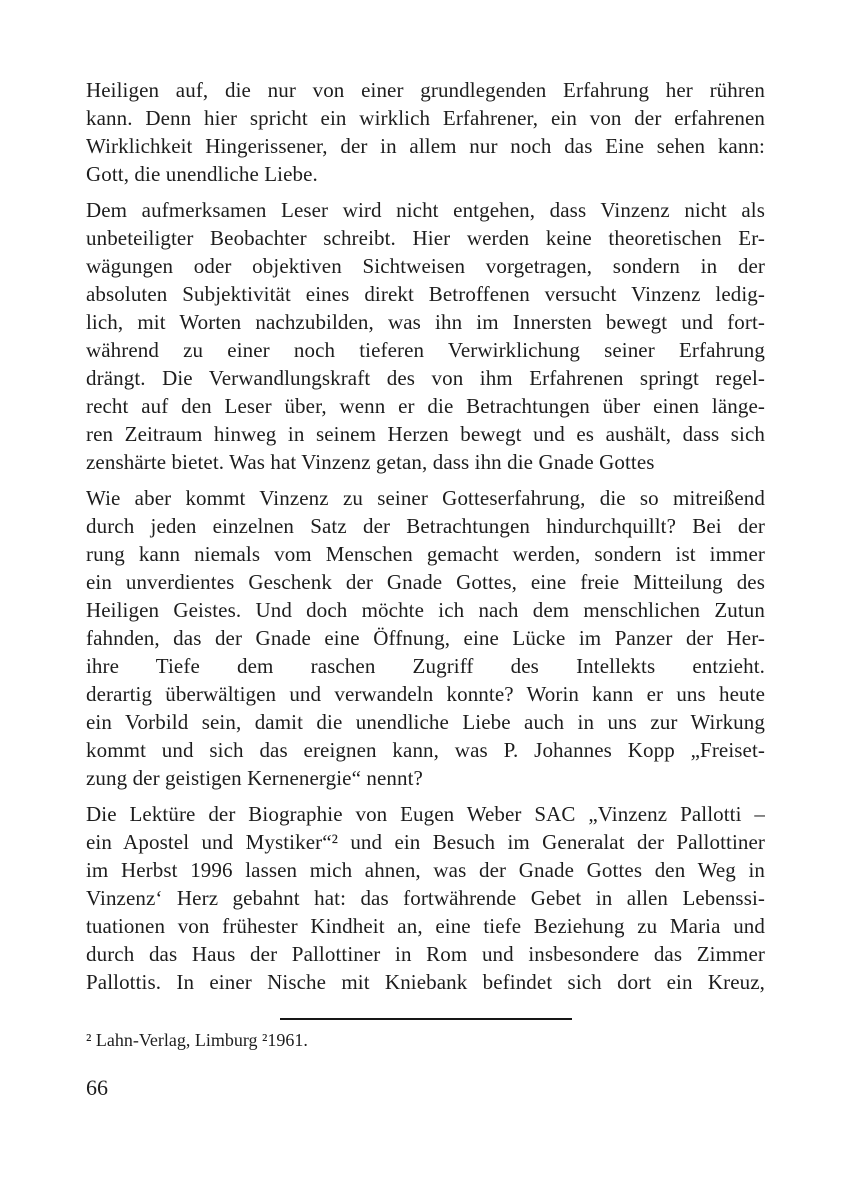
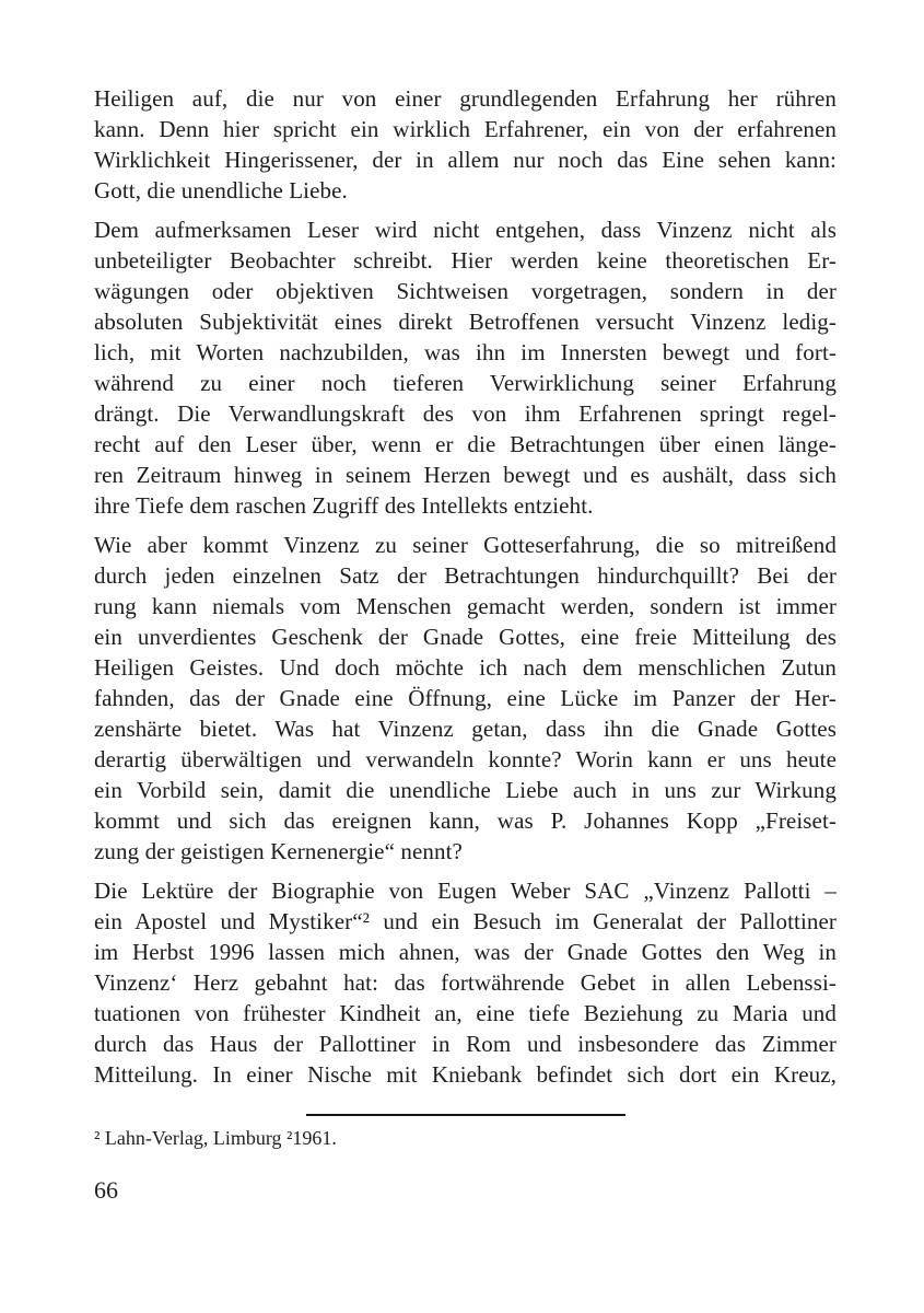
  Heiligen auf, die nur von einer grundlegenden Erfahrung her rühren
  kann. Denn hier spricht ein wirklich Erfahrener, ein von der erfahrenen
  Wirklichkeit Hingerissener, der in allem nur noch das Eine sehen kann:
  Gott, die unendliche Liebe.
  Dem aufmerksamen Leser wird nicht entgehen, dass Vinzenz nicht als
  unbeteiligter Beobachter schreibt. Hier werden keine theoretischen Er-
  wägungen oder objektiven Sichtweisen vorgetragen, sondern in der
  absoluten Subjektivität eines direkt Betroffenen versucht Vinzenz ledig-
  lich, mit Worten nachzubilden, was ihn im Innersten bewegt und fort-
  während zu einer noch tieferen Verwirklichung seiner Erfahrung
  drängt. Die Verwandlungskraft des von ihm Erfahrenen springt regel-
  recht auf den Leser über, wenn er die Betrachtungen über einen länge-
  ren Zeitraum hinweg in seinem Herzen bewegt und es aushält, dass sich
- zenshärte bietet. Was hat Vinzenz getan, dass ihn die Gnade Gottes
+ ihre Tiefe dem raschen Zugriff des Intellekts entzieht.
  Wie aber kommt Vinzenz zu seiner Gotteserfahrung, die so mitreißend
  durch jeden einzelnen Satz der Betrachtungen hindurchquillt? Bei der
  rung kann niemals vom Menschen gemacht werden, sondern ist immer
  ein unverdientes Geschenk der Gnade Gottes, eine freie Mitteilung des
  Heiligen Geistes. Und doch möchte ich nach dem menschlichen Zutun
  fahnden, das der Gnade eine Öffnung, eine Lücke im Panzer der Her-
- ihre Tiefe dem raschen Zugriff des Intellekts entzieht.
+ zenshärte bietet. Was hat Vinzenz getan, dass ihn die Gnade Gottes
  derartig überwältigen und verwandeln konnte? Worin kann er uns heute
  ein Vorbild sein, damit die unendliche Liebe auch in uns zur Wirkung
  kommt und sich das ereignen kann, was P. Johannes Kopp „Freiset-
  zung der geistigen Kernenergie“ nennt?
  Die Lektüre der Biographie von Eugen Weber SAC „Vinzenz Pallotti –
  ein Apostel und Mystiker“² und ein Besuch im Generalat der Pallottiner
  im Herbst 1996 lassen mich ahnen, was der Gnade Gottes den Weg in
  Vinzenz‘ Herz gebahnt hat: das fortwährende Gebet in allen Lebenssi-
  tuationen von frühester Kindheit an, eine tiefe Beziehung zu Maria und
  durch das Haus der Pallottiner in Rom und insbesondere das Zimmer
- Pallottis. In einer Nische mit Kniebank befindet sich dort ein Kreuz,
+ Mitteilung. In einer Nische mit Kniebank befindet sich dort ein Kreuz,
  ² Lahn-Verlag, Limburg ²1961.
  66
